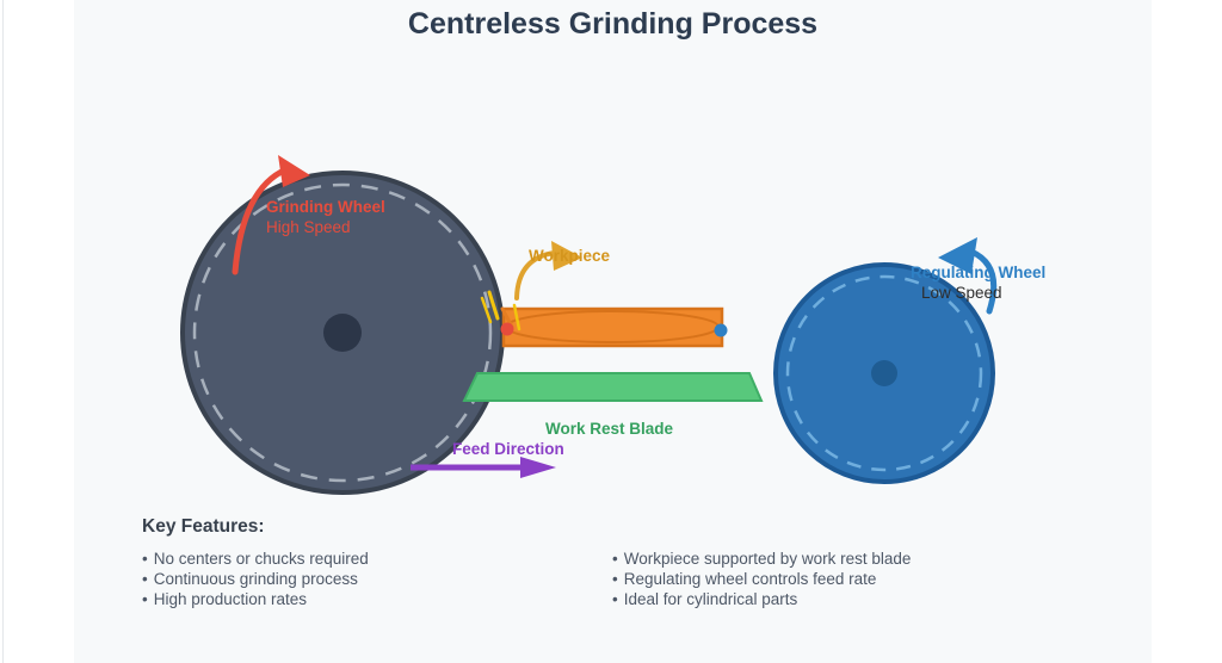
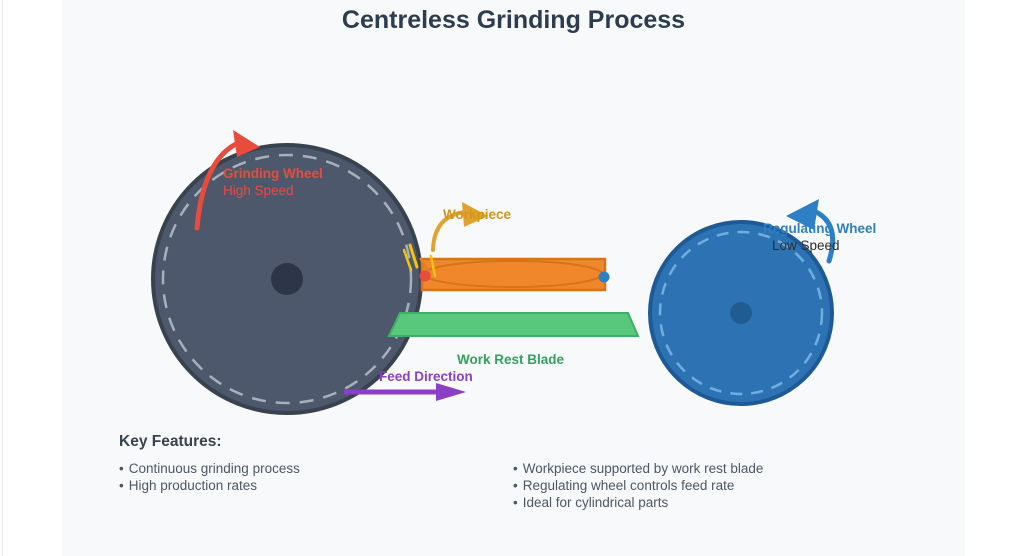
  Centreless Grinding Process
  Grinding Wheel
  High Speed
  Workpiece
  Regulating Wheel
  Low Speed
  Work Rest Blade
  Feed Direction
  Key Features:
- • No centers or chucks required
  • Continuous grinding process
  • High production rates
  • Workpiece supported by work rest blade
  • Regulating wheel controls feed rate
  • Ideal for cylindrical parts
